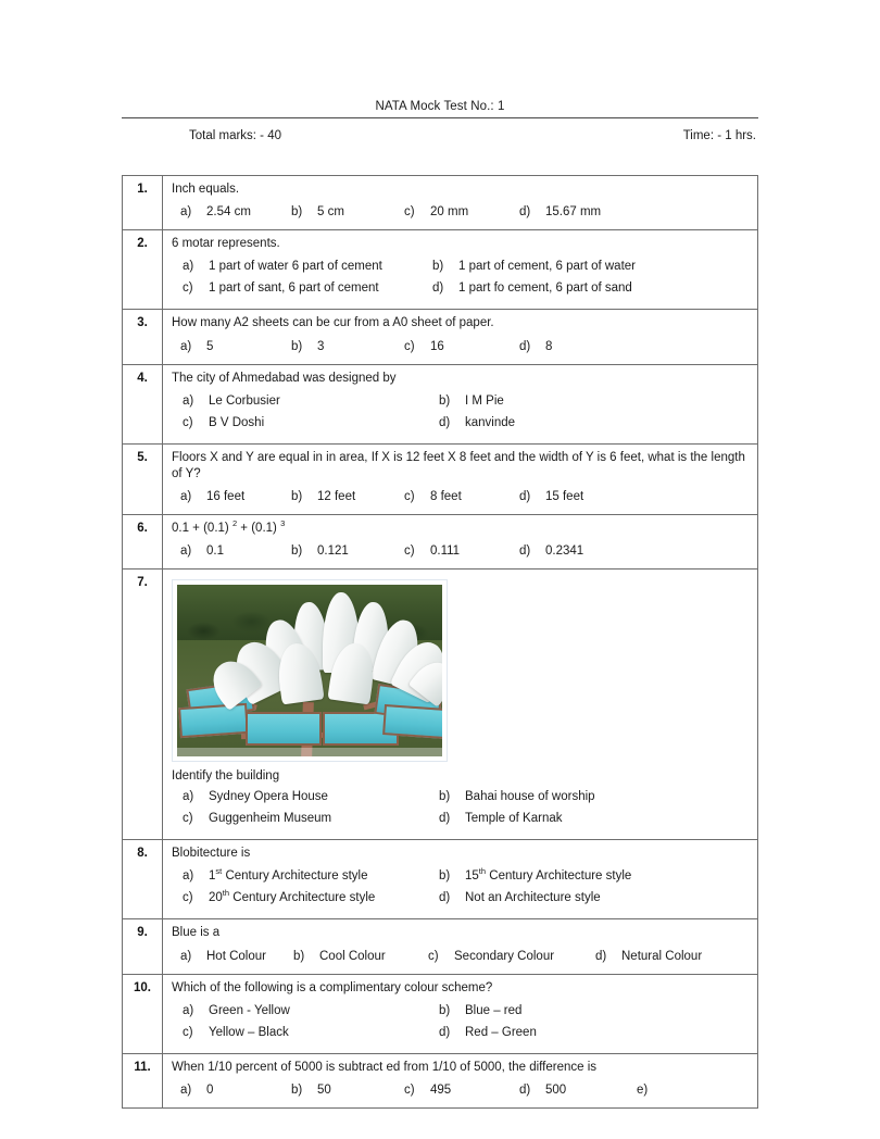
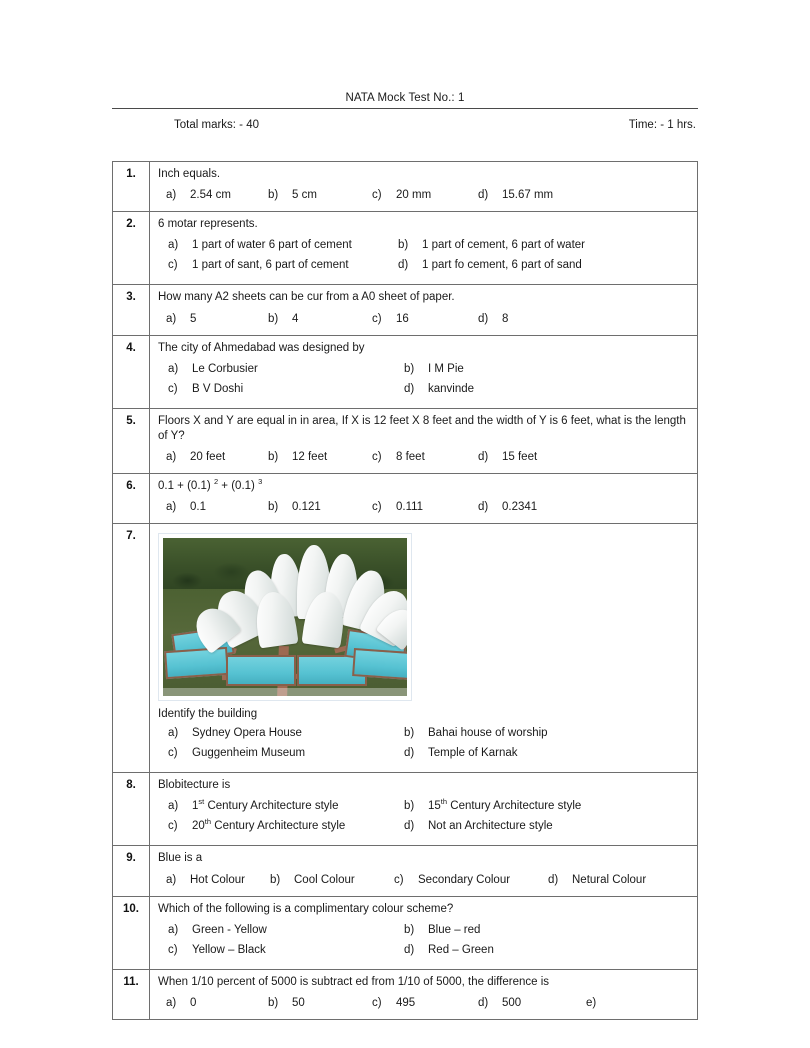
  NATA Mock Test No.: 1
  Total marks: - 40
  Time: - 1 hrs.
  1.	Inch equals.a) 2.54 cm b) 5 cm c) 20 mm d) 15.67 mm
  2.	6 motar represents.a) 1 part of water 6 part of cement b) 1 part of cement, 6 part of waterc) 1 part of sant, 6 part of cement d) 1 part fo cement, 6 part of sand
- 3.	How many A2 sheets can be cur from a A0 sheet of paper.a) 5 b) 3 c) 16 d) 8
+ 3.	How many A2 sheets can be cur from a A0 sheet of paper.a) 5 b) 4 c) 16 d) 8
  4.	The city of Ahmedabad was designed bya) Le Corbusier b) I M Piec) B V Doshi d) kanvinde
- 5.	Floors X and Y are equal in in area, If X is 12 feet X 8 feet and the width of Y is 6 feet, what is the length of Y?a) 16 feet b) 12 feet c) 8 feet d) 15 feet
+ 5.	Floors X and Y are equal in in area, If X is 12 feet X 8 feet and the width of Y is 6 feet, what is the length of Y?a) 20 feet b) 12 feet c) 8 feet d) 15 feet
  6.	0.1 + (0.1) 2 + (0.1) 3a) 0.1 b) 0.121 c) 0.111 d) 0.2341
  7.	Identify the buildinga) Sydney Opera House b) Bahai house of worshipc) Guggenheim Museum d) Temple of Karnak
  8.	Blobitecture isa) 1st Century Architecture style b) 15th Century Architecture stylec) 20th Century Architecture style d) Not an Architecture style
  9.	Blue is aa) Hot Colour b) Cool Colour c) Secondary Colour d) Netural Colour
  10.	Which of the following is a complimentary colour scheme?a) Green - Yellow b) Blue – redc) Yellow – Black d) Red – Green
  11.	When 1/10 percent of 5000 is subtract ed from 1/10 of 5000, the difference isa) 0 b) 50 c) 495 d) 500 e)
